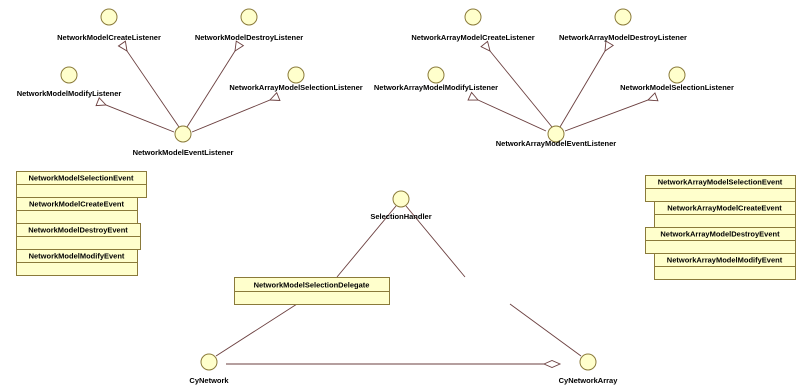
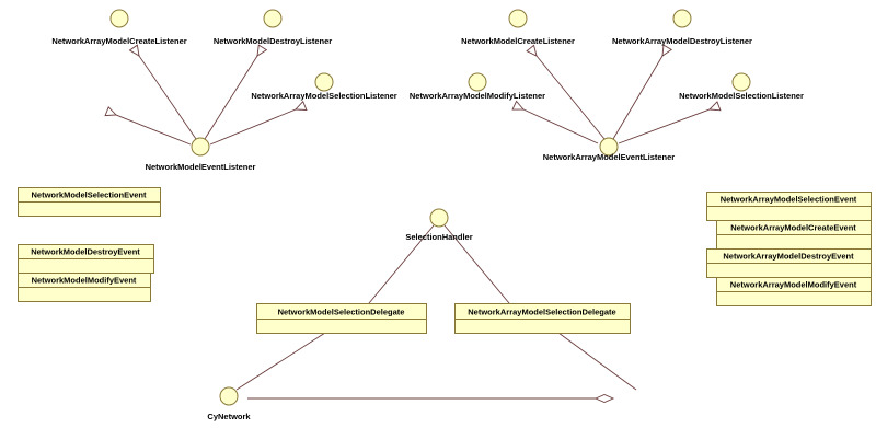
  NetworkModelSelectionEvent
- NetworkModelCreateEvent
  NetworkModelDestroyEvent
  NetworkModelModifyEvent
  NetworkArrayModelSelectionEvent
  NetworkArrayModelCreateEvent
  NetworkArrayModelDestroyEvent
  NetworkArrayModelModifyEvent
  NetworkModelSelectionDelegate
+ NetworkArrayModelSelectionDelegate
- NetworkModelCreateListener
+ NetworkArrayModelCreateListener
  NetworkModelDestroyListener
- NetworkModelModifyListener
  NetworkArrayModelSelectionListener
  NetworkModelEventListener
- NetworkArrayModelCreateListener
+ NetworkModelCreateListener
  NetworkArrayModelDestroyListener
  NetworkArrayModelModifyListener
  NetworkModelSelectionListener
  NetworkArrayModelEventListener
  SelectionHandler
  CyNetwork
- CyNetworkArray
